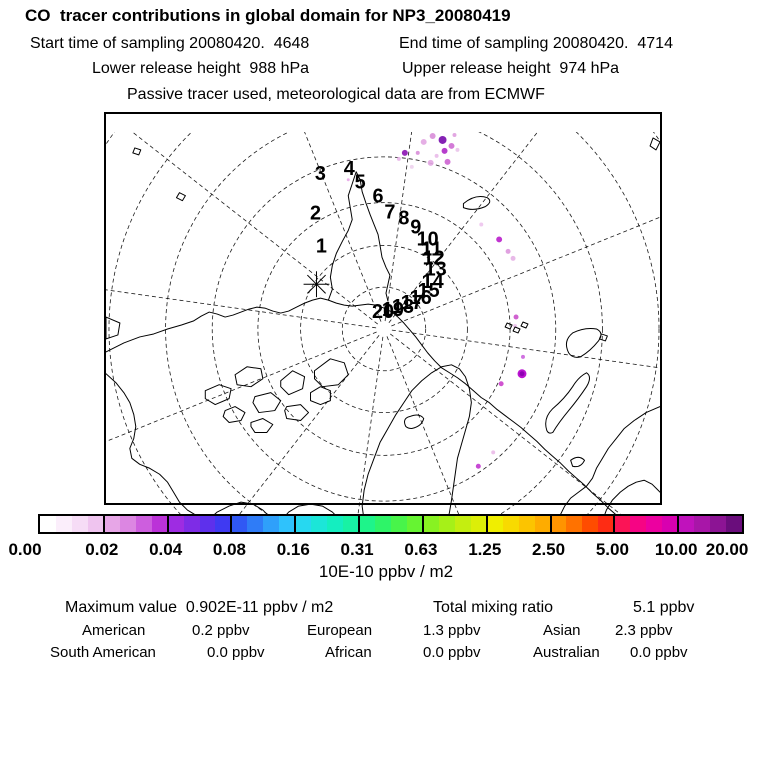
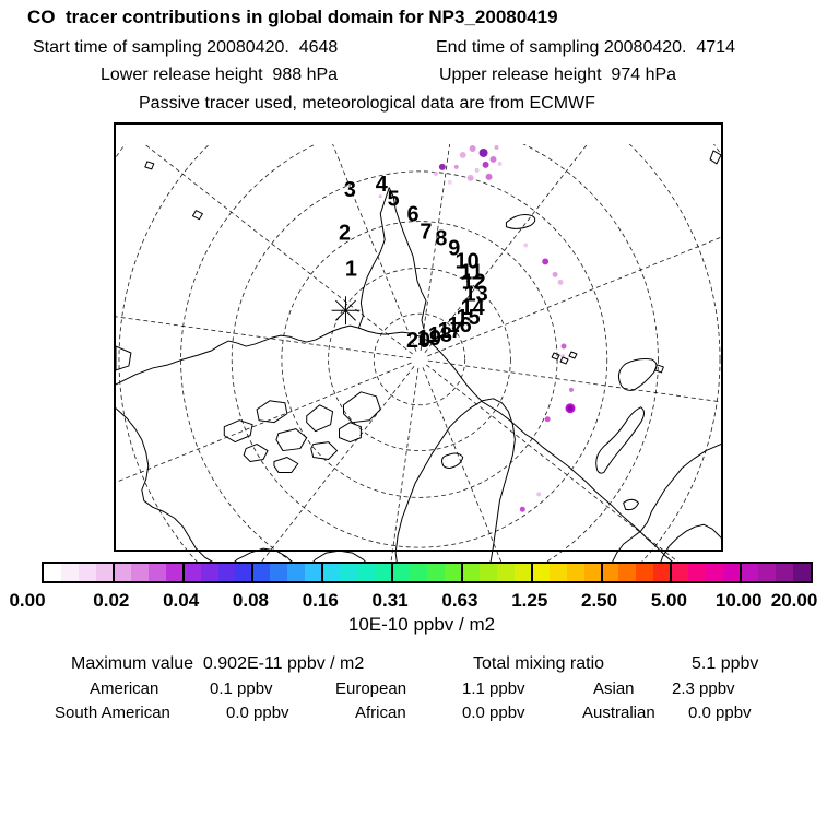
  CO tracer contributions in global domain for NP3_20080419
  Start time of sampling 20080420. 4648
  End time of sampling 20080420. 4714
  Lower release height 988 hPa
  Upper release height 974 hPa
  Passive tracer used, meteorological data are from ECMWF
  1
  2
  3
  4
  5
  6
  7
  8
  9
  10
  11
  12
  13
  14
  15
  16
  17
  18
  19
  20
  0.00
  0.02
  0.04
  0.08
  0.16
  0.31
  0.63
  1.25
  2.50
  5.00
  10.00
  20.00
  10E-10 ppbv / m2
  Maximum value 0.902E-11 ppbv / m2
  Total mixing ratio
  5.1 ppbv
  American
- 0.2 ppbv
+ 0.1 ppbv
  European
- 1.3 ppbv
+ 1.1 ppbv
  Asian
  2.3 ppbv
  South American
  0.0 ppbv
  African
  0.0 ppbv
  Australian
  0.0 ppbv
